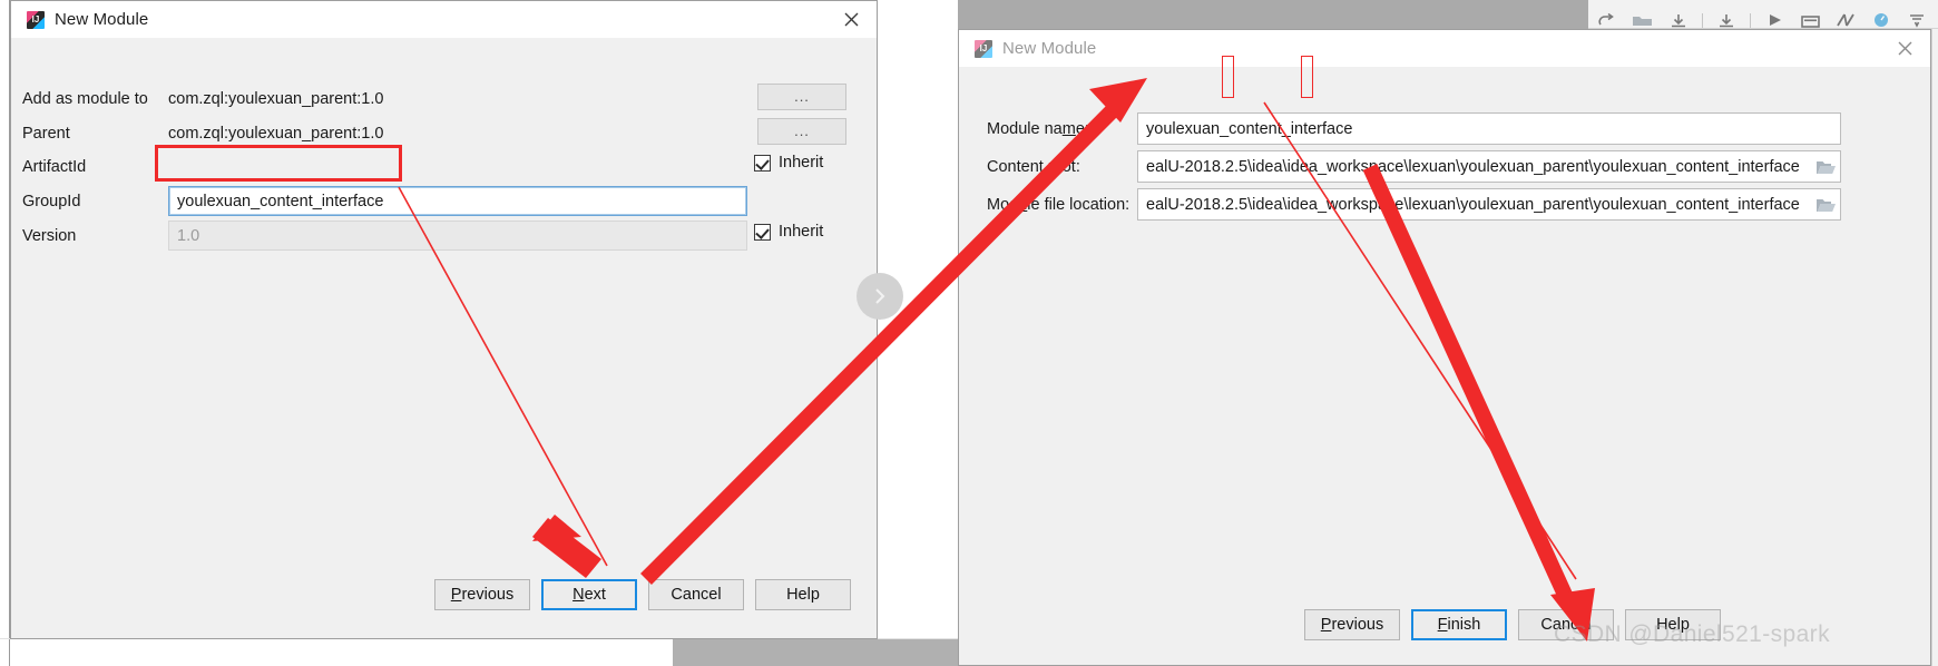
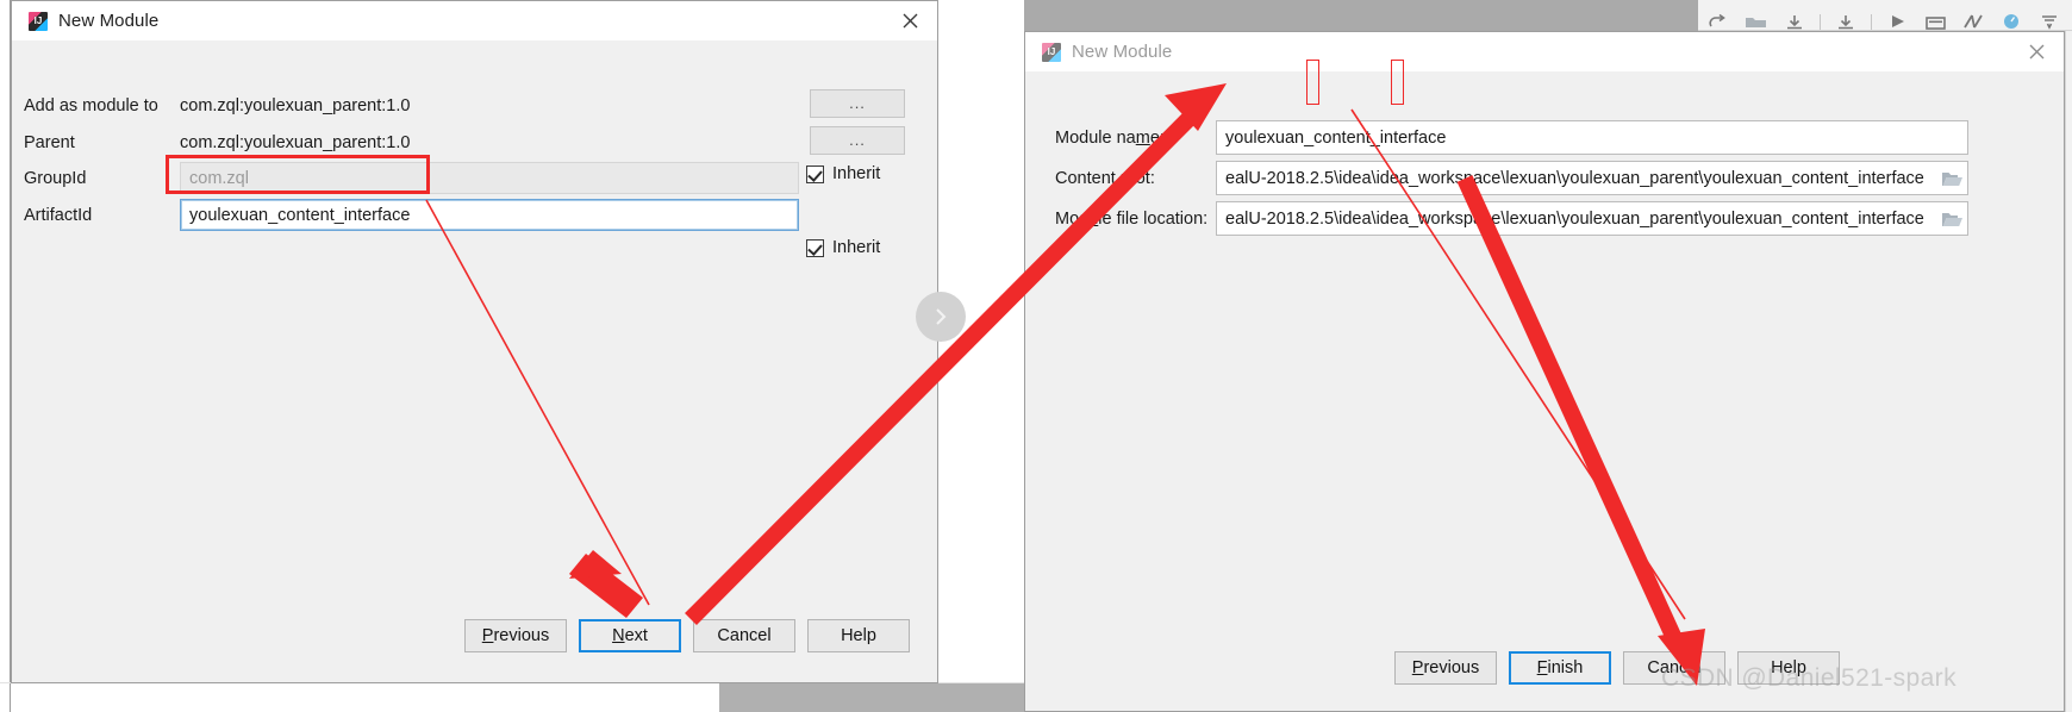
  New Module
  Add as module to
  com.zql:youlexuan_parent:1.0
  Parent
  com.zql:youlexuan_parent:1.0
- ArtifactId
+ GroupId
+ com.zql
- GroupId
+ ArtifactId
  youlexuan_content_interface
- Version
- 1.0
  ...
  ...
  Inherit
  Inherit
  P
  revious
  N
  ext
  Cancel
  Help
  New Module
  Module name
  youlexuan_content_interface
  Content t:
  ealU-2018.2.5\idea\idea_worksace\lexuan\youlexuan_parent\youlexuan_content_interface
  Mo e file location:
  ealU-2018.2.5\idea\idea_workspe\lexuan\youlexuan_parent\youlexuan_content_interface
  P
  revious
  F
  inish
  Help
  CSDN @Daniel521-spark
